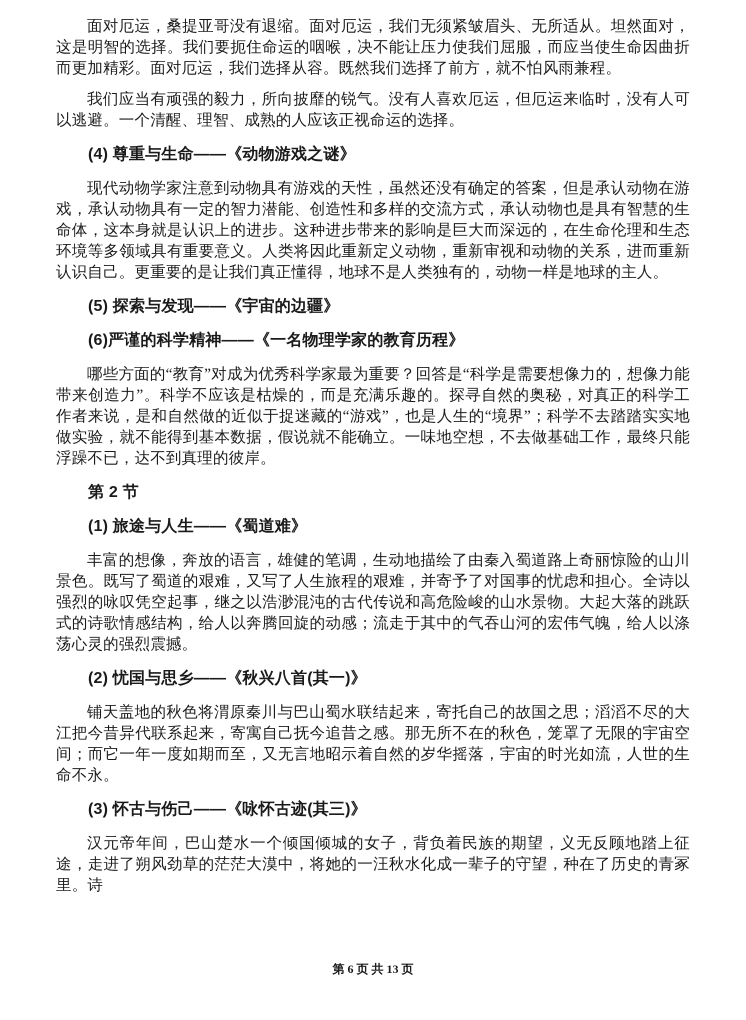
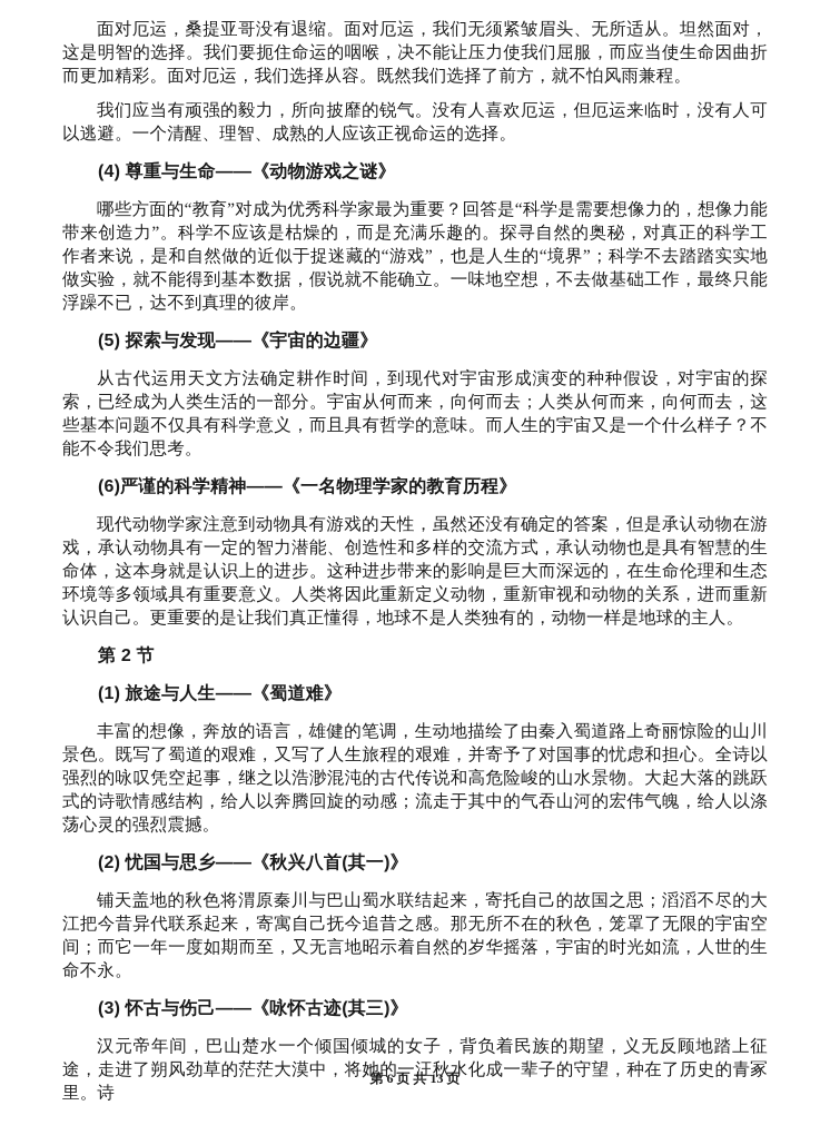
  面对厄运，桑提亚哥没有退缩。面对厄运，我们无须紧皱眉头、无所适从。坦然面对，这是明智的选择。我们要扼住命运的咽喉，决不能让压力使我们屈服，而应当使生命因曲折而更加精彩。面对厄运，我们选择从容。既然我们选择了前方，就不怕风雨兼程。
  我们应当有顽强的毅力，所向披靡的锐气。没有人喜欢厄运，但厄运来临时，没有人可以逃避。一个清醒、理智、成熟的人应该正视命运的选择。
  (4) 尊重与生命——《动物游戏之谜》
- 现代动物学家注意到动物具有游戏的天性，虽然还没有确定的答案，但是承认动物在游戏，承认动物具有一定的智力潜能、创造性和多样的交流方式，承认动物也是具有智慧的生命体，这本身就是认识上的进步。这种进步带来的影响是巨大而深远的，在生命伦理和生态环境等多领域具有重要意义。人类将因此重新定义动物，重新审视和动物的关系，进而重新认识自己。更重要的是让我们真正懂得，地球不是人类独有的，动物一样是地球的主人。
+ 哪些方面的“教育”对成为优秀科学家最为重要？回答是“科学是需要想像力的，想像力能带来创造力”。科学不应该是枯燥的，而是充满乐趣的。探寻自然的奥秘，对真正的科学工作者来说，是和自然做的近似于捉迷藏的“游戏”，也是人生的“境界”；科学不去踏踏实实地做实验，就不能得到基本数据，假说就不能确立。一味地空想，不去做基础工作，最终只能浮躁不已，达不到真理的彼岸。
  (5) 探索与发现——《宇宙的边疆》
+ 从古代运用天文方法确定耕作时间，到现代对宇宙形成演变的种种假设，对宇宙的探索，已经成为人类生活的一部分。宇宙从何而来，向何而去；人类从何而来，向何而去，这些基本问题不仅具有科学意义，而且具有哲学的意味。而人生的宇宙又是一个什么样子？不能不令我们思考。
  (6)严谨的科学精神——《一名物理学家的教育历程》
- 哪些方面的“教育”对成为优秀科学家最为重要？回答是“科学是需要想像力的，想像力能带来创造力”。科学不应该是枯燥的，而是充满乐趣的。探寻自然的奥秘，对真正的科学工作者来说，是和自然做的近似于捉迷藏的“游戏”，也是人生的“境界”；科学不去踏踏实实地做实验，就不能得到基本数据，假说就不能确立。一味地空想，不去做基础工作，最终只能浮躁不已，达不到真理的彼岸。
+ 现代动物学家注意到动物具有游戏的天性，虽然还没有确定的答案，但是承认动物在游戏，承认动物具有一定的智力潜能、创造性和多样的交流方式，承认动物也是具有智慧的生命体，这本身就是认识上的进步。这种进步带来的影响是巨大而深远的，在生命伦理和生态环境等多领域具有重要意义。人类将因此重新定义动物，重新审视和动物的关系，进而重新认识自己。更重要的是让我们真正懂得，地球不是人类独有的，动物一样是地球的主人。
  第 2 节
  (1) 旅途与人生——《蜀道难》
  丰富的想像，奔放的语言，雄健的笔调，生动地描绘了由秦入蜀道路上奇丽惊险的山川景色。既写了蜀道的艰难，又写了人生旅程的艰难，并寄予了对国事的忧虑和担心。全诗以强烈的咏叹凭空起事，继之以浩渺混沌的古代传说和高危险峻的山水景物。大起大落的跳跃式的诗歌情感结构，给人以奔腾回旋的动感；流走于其中的气吞山河的宏伟气魄，给人以涤荡心灵的强烈震撼。
  (2) 忧国与思乡——《秋兴八首(其一)》
  铺天盖地的秋色将渭原秦川与巴山蜀水联结起来，寄托自己的故国之思；滔滔不尽的大江把今昔异代联系起来，寄寓自己抚今追昔之感。那无所不在的秋色，笼罩了无限的宇宙空间；而它一年一度如期而至，又无言地昭示着自然的岁华摇落，宇宙的时光如流，人世的生命不永。
  (3) 怀古与伤己——《咏怀古迹(其三)》
  汉元帝年间，巴山楚水一个倾国倾城的女子，背负着民族的期望，义无反顾地踏上征途，走进了朔风劲草的茫茫大漠中，将她的一汪秋水化成一辈子的守望，种在了历史的青冢里。诗
  第 6 页 共 13 页
